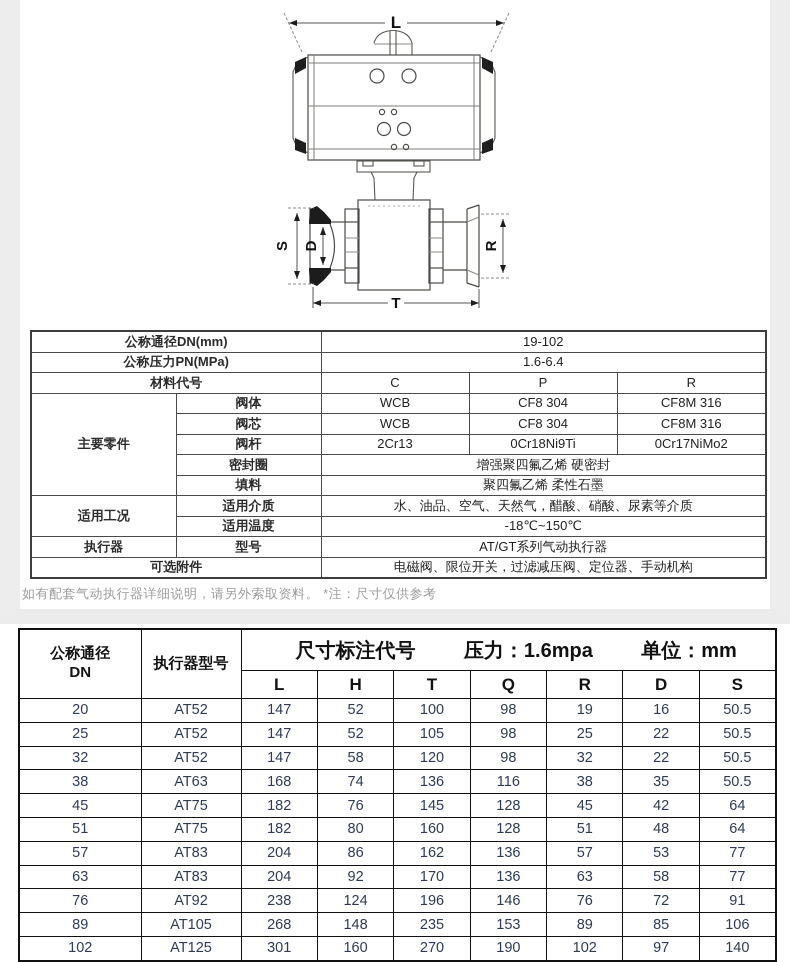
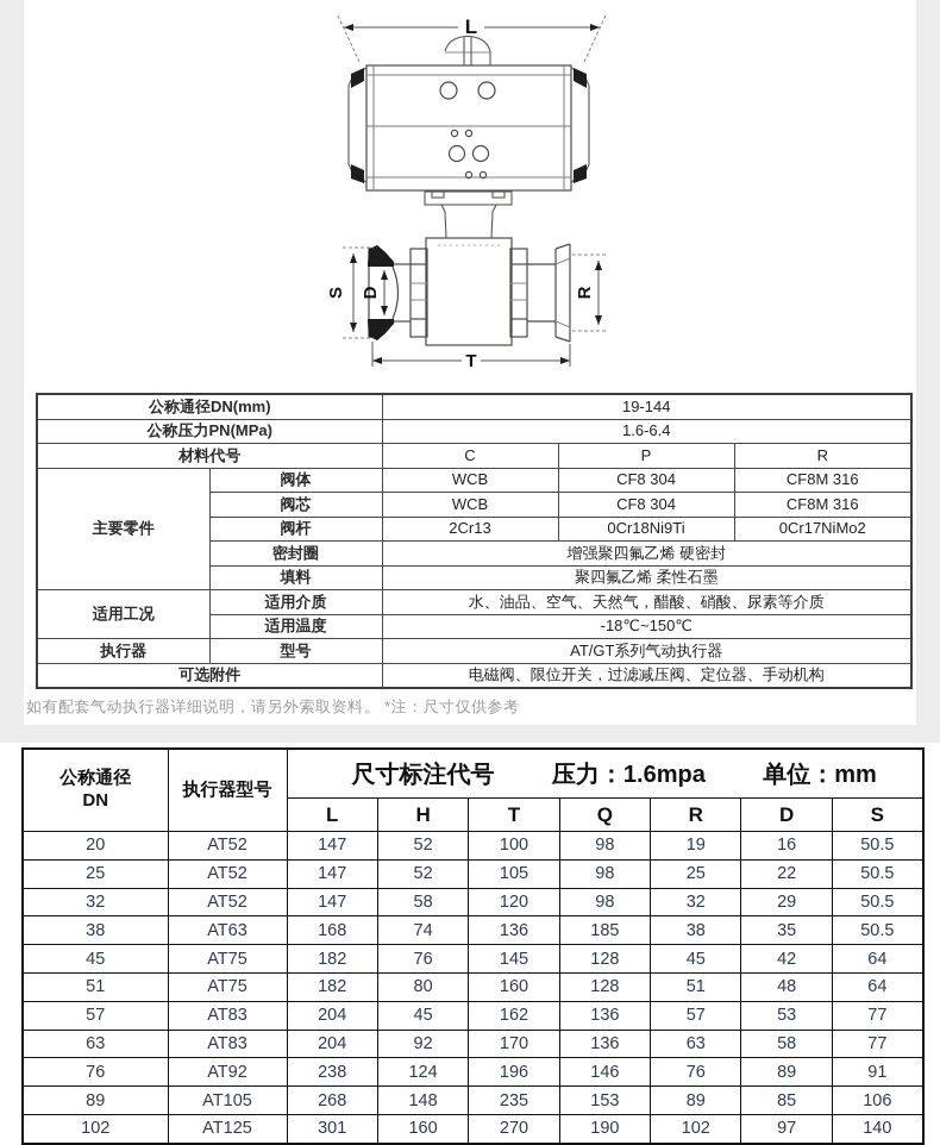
  L
  T
- 公称通径DN(mm)	19-102
+ 公称通径DN(mm)	19-144
  公称压力PN(MPa)	1.6-6.4
  材料代号	C	P	R
  主要零件	阀体	WCB	CF8 304	CF8M 316
  阀芯	WCB	CF8 304	CF8M 316
  阀杆	2Cr13	0Cr18Ni9Ti	0Cr17NiMo2
  密封圈	增强聚四氟乙烯 硬密封
  填料	聚四氟乙烯 柔性石墨
  适用工况	适用介质	水、油品、空气、天然气，醋酸、硝酸、尿素等介质
  适用温度	-18℃~150℃
  执行器	型号	AT/GT系列气动执行器
  可选附件	电磁阀、限位开关，过滤减压阀、定位器、手动机构
  如有配套气动执行器详细说明，请另外索取资料。 *注：尺寸仅供参考
  公称通径 DN	执行器型号	尺寸标注代号 压力：1.6mpa 单位：mm
  L	H	T	Q	R	D	S
  20	AT52	147	52	100	98	19	16	50.5
  25	AT52	147	52	105	98	25	22	50.5
- 32	AT52	147	58	120	98	32	22	50.5
+ 32	AT52	147	58	120	98	32	29	50.5
- 38	AT63	168	74	136	116	38	35	50.5
+ 38	AT63	168	74	136	185	38	35	50.5
  45	AT75	182	76	145	128	45	42	64
  51	AT75	182	80	160	128	51	48	64
- 57	AT83	204	86	162	136	57	53	77
+ 57	AT83	204	45	162	136	57	53	77
  63	AT83	204	92	170	136	63	58	77
- 76	AT92	238	124	196	146	76	72	91
+ 76	AT92	238	124	196	146	76	89	91
  89	AT105	268	148	235	153	89	85	106
  102	AT125	301	160	270	190	102	97	140
